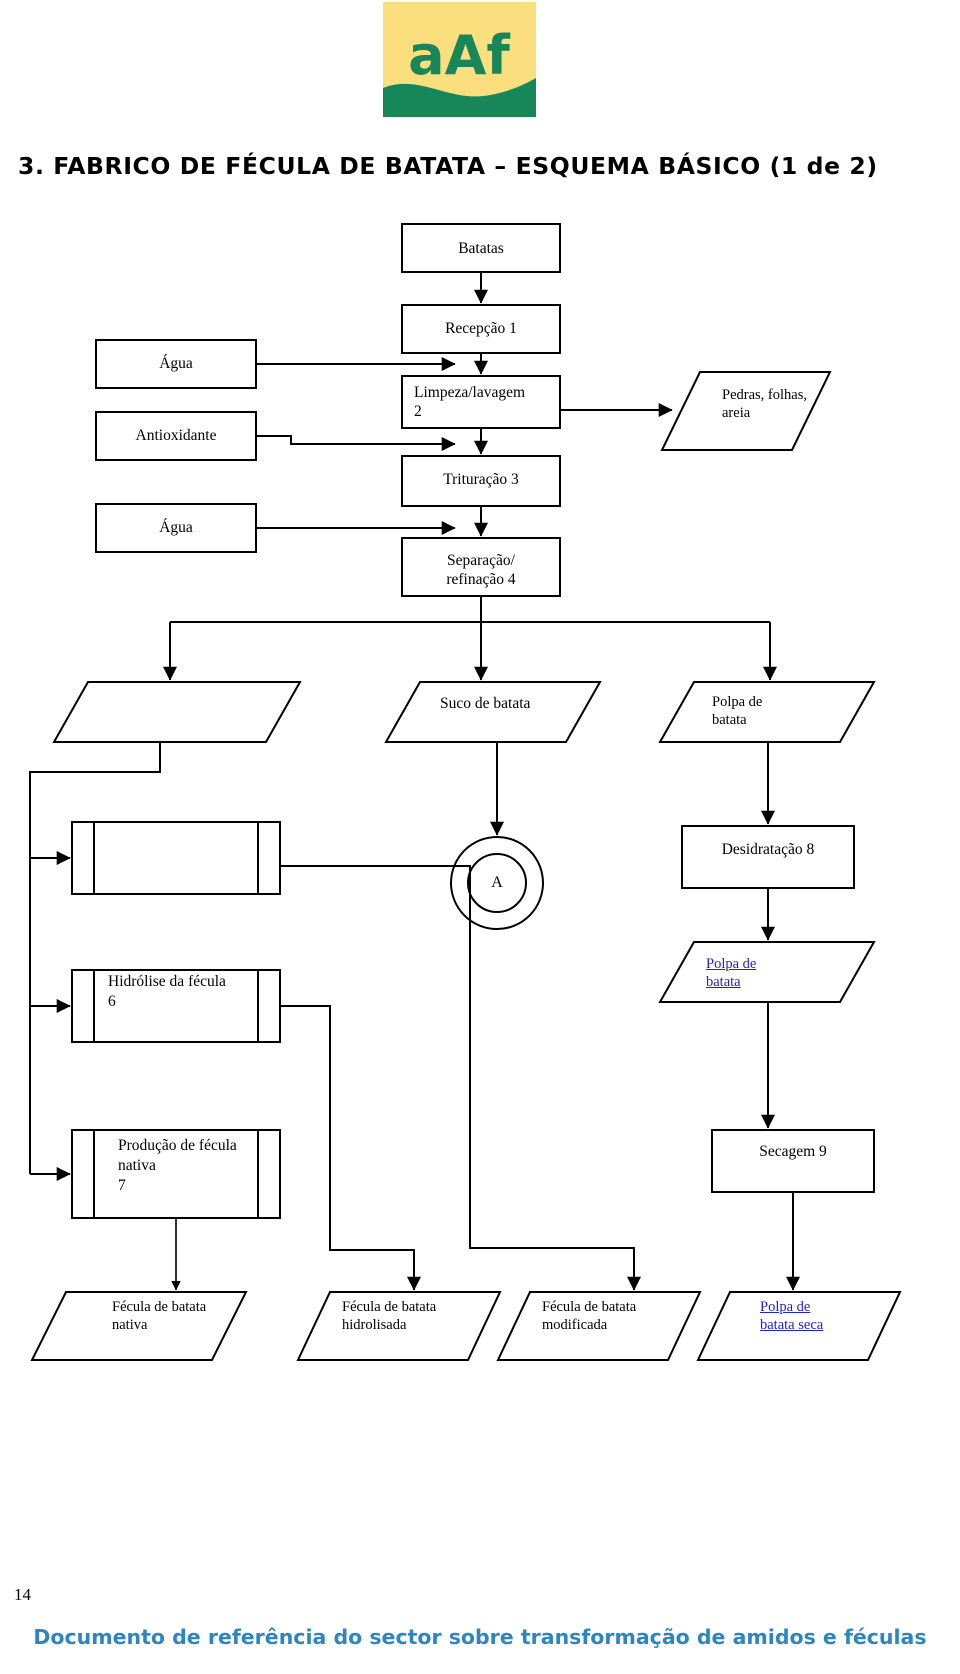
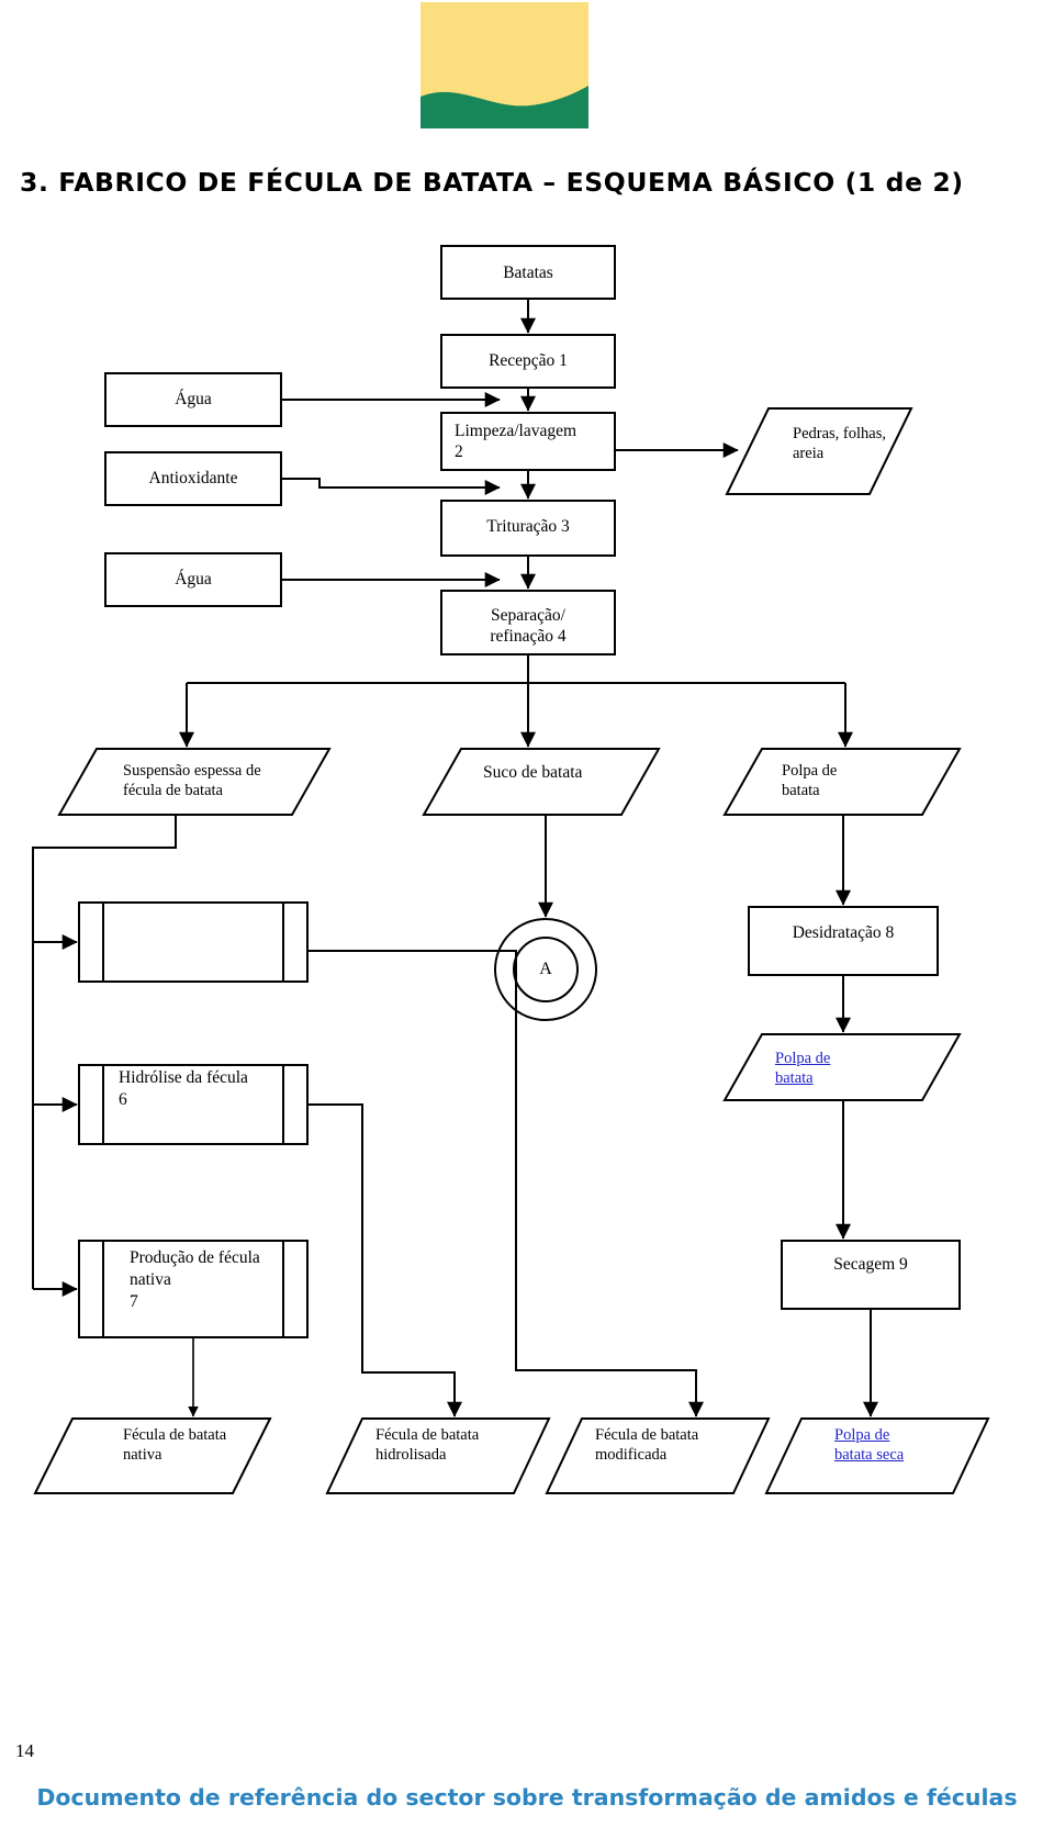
- aAf
  3. FABRICO DE FÉCULA DE BATATA – ESQUEMA BÁSICO (1 de 2)
  Batatas
  Recepção 1
  Água
  Antioxidante
  Limpeza/lavagem
  2
  Pedras, folhas,
  areia
  Trituração 3
  Água
  Separação/
  refinação 4
+ Suspensão espessa de
+ fécula de batata
  Suco de batata
  Polpa de
  batata
  A
  Desidratação 8
  Hidrólise da fécula
  6
  Polpa de
  batata
  Produção de fécula
  nativa
  7
  Secagem 9
  Fécula de batata
  nativa
  Fécula de batata
  hidrolisada
  Fécula de batata
  modificada
  Polpa de
  batata seca
  14
  Documento de referência do sector sobre transformação de amidos e féculas
